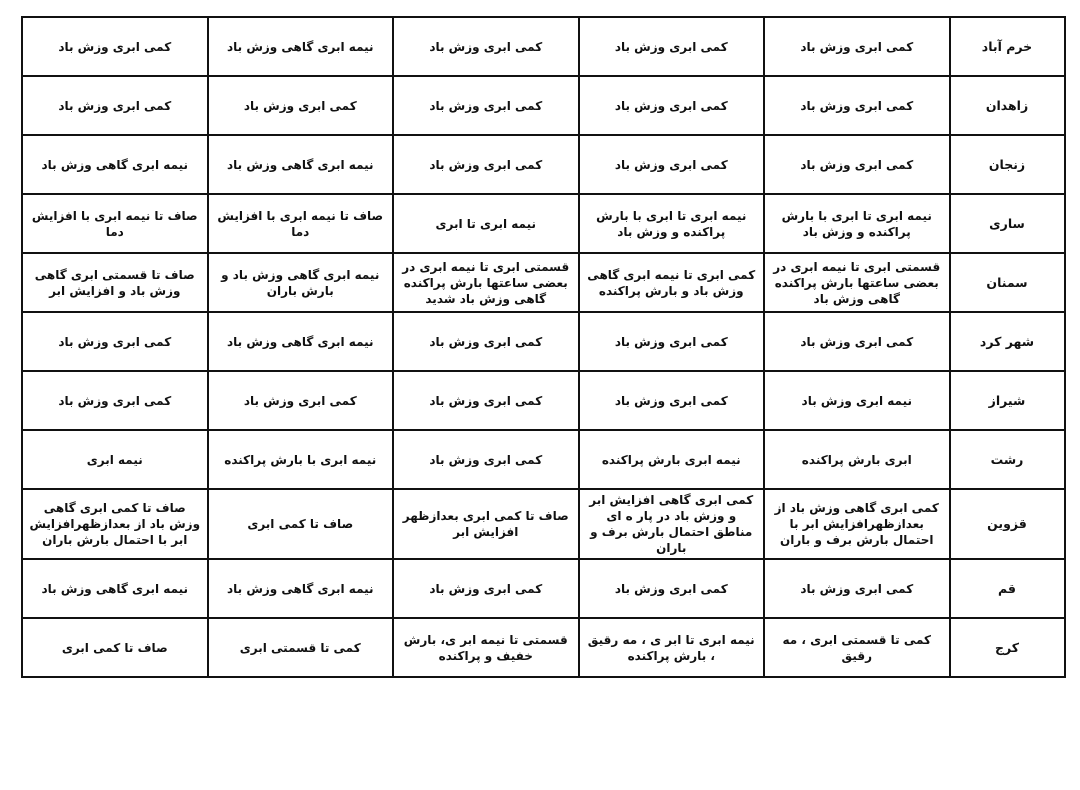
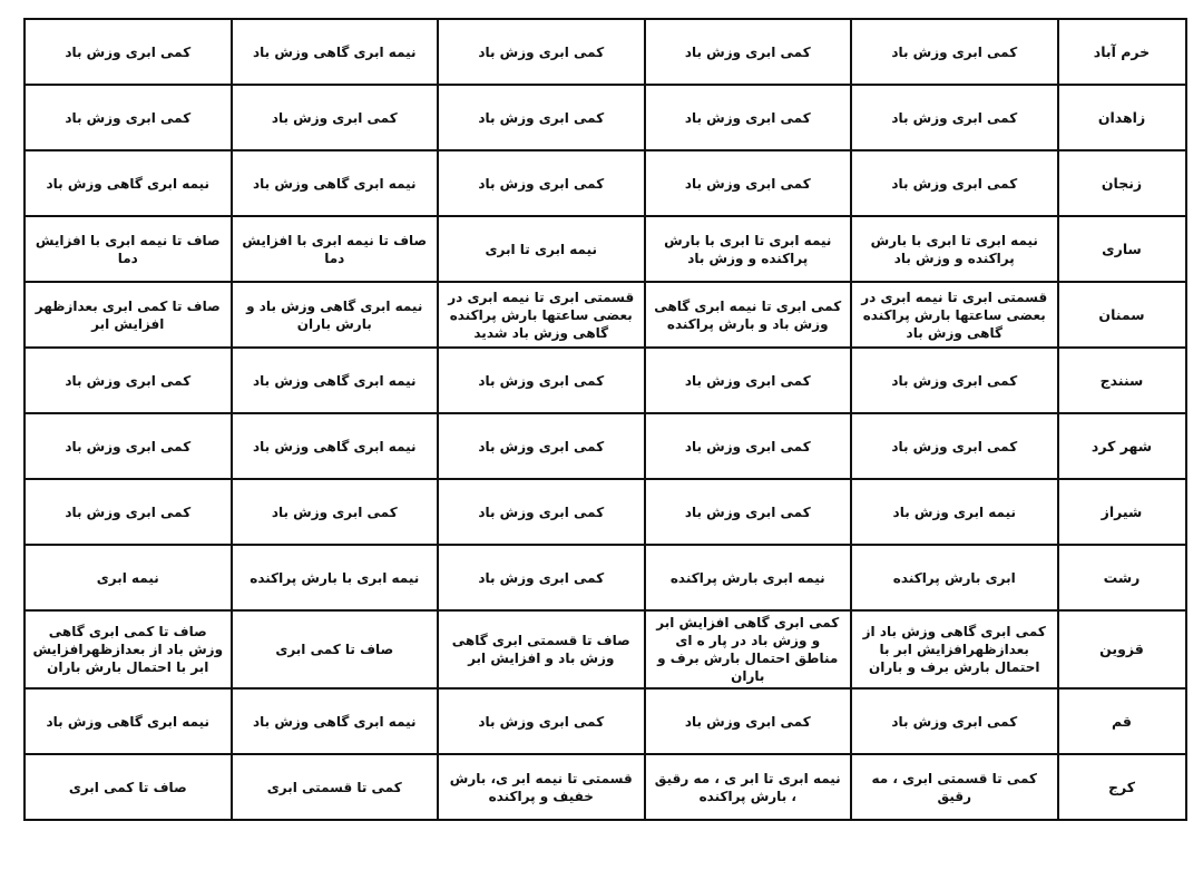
  خرم آباد	کمی ابری وزش باد	کمی ابری وزش باد	کمی ابری وزش باد	نیمه ابری گاهی وزش باد	کمی ابری وزش باد
  زاهدان	کمی ابری وزش باد	کمی ابری وزش باد	کمی ابری وزش باد	کمی ابری وزش باد	کمی ابری وزش باد
  زنجان	کمی ابری وزش باد	کمی ابری وزش باد	کمی ابری وزش باد	نیمه ابری گاهی وزش باد	نیمه ابری گاهی وزش باد
  ساری	نیمه ابری تا ابری با بارش پراکنده و وزش باد	نیمه ابری تا ابری با بارش پراکنده و وزش باد	نیمه ابری تا ابری	صاف تا نیمه ابری با افزایش دما	صاف تا نیمه ابری با افزایش دما
- سمنان	قسمتی ابری تا نیمه ابری در بعضی ساعتها بارش پراکنده گاهی وزش باد	کمی ابری تا نیمه ابری گاهی وزش باد و بارش پراکنده	قسمتی ابری تا نیمه ابری در بعضی ساعتها بارش پراکنده گاهی وزش باد شدید	نیمه ابری گاهی وزش باد و بارش باران	صاف تا قسمتی ابری گاهی وزش باد و افزایش ابر
+ سمنان	قسمتی ابری تا نیمه ابری در بعضی ساعتها بارش پراکنده گاهی وزش باد	کمی ابری تا نیمه ابری گاهی وزش باد و بارش پراکنده	قسمتی ابری تا نیمه ابری در بعضی ساعتها بارش پراکنده گاهی وزش باد شدید	نیمه ابری گاهی وزش باد و بارش باران	صاف تا کمی ابری بعدازظهر افزایش ابر
+ سنندج	کمی ابری وزش باد	کمی ابری وزش باد	کمی ابری وزش باد	نیمه ابری گاهی وزش باد	کمی ابری وزش باد
  شهر کرد	کمی ابری وزش باد	کمی ابری وزش باد	کمی ابری وزش باد	نیمه ابری گاهی وزش باد	کمی ابری وزش باد
  شیراز	نیمه ابری وزش باد	کمی ابری وزش باد	کمی ابری وزش باد	کمی ابری وزش باد	کمی ابری وزش باد
  رشت	ابری بارش پراکنده	نیمه ابری بارش پراکنده	کمی ابری وزش باد	نیمه ابری با بارش پراکنده	نیمه ابری
- قزوین	کمی ابری گاهی وزش باد از بعدازظهرافزایش ابر با احتمال بارش برف و باران	کمی ابری گاهی افزایش ابر و وزش باد در پار ه ای مناطق احتمال بارش برف و باران	صاف تا کمی ابری بعدازظهر افزایش ابر	صاف تا کمی ابری	صاف تا کمی ابری گاهی وزش باد از بعدازظهرافزایش ابر با احتمال بارش باران
+ قزوین	کمی ابری گاهی وزش باد از بعدازظهرافزایش ابر با احتمال بارش برف و باران	کمی ابری گاهی افزایش ابر و وزش باد در پار ه ای مناطق احتمال بارش برف و باران	صاف تا قسمتی ابری گاهی وزش باد و افزایش ابر	صاف تا کمی ابری	صاف تا کمی ابری گاهی وزش باد از بعدازظهرافزایش ابر با احتمال بارش باران
  قم	کمی ابری وزش باد	کمی ابری وزش باد	کمی ابری وزش باد	نیمه ابری گاهی وزش باد	نیمه ابری گاهی وزش باد
  کرج	کمی تا قسمتی ابری ، مه رقیق	نیمه ابری تا ابر ی ، مه رقیق ، بارش پراکنده	قسمتی تا نیمه ابر ی، بارش خفیف و پراکنده	کمی تا قسمتی ابری	صاف تا کمی ابری
